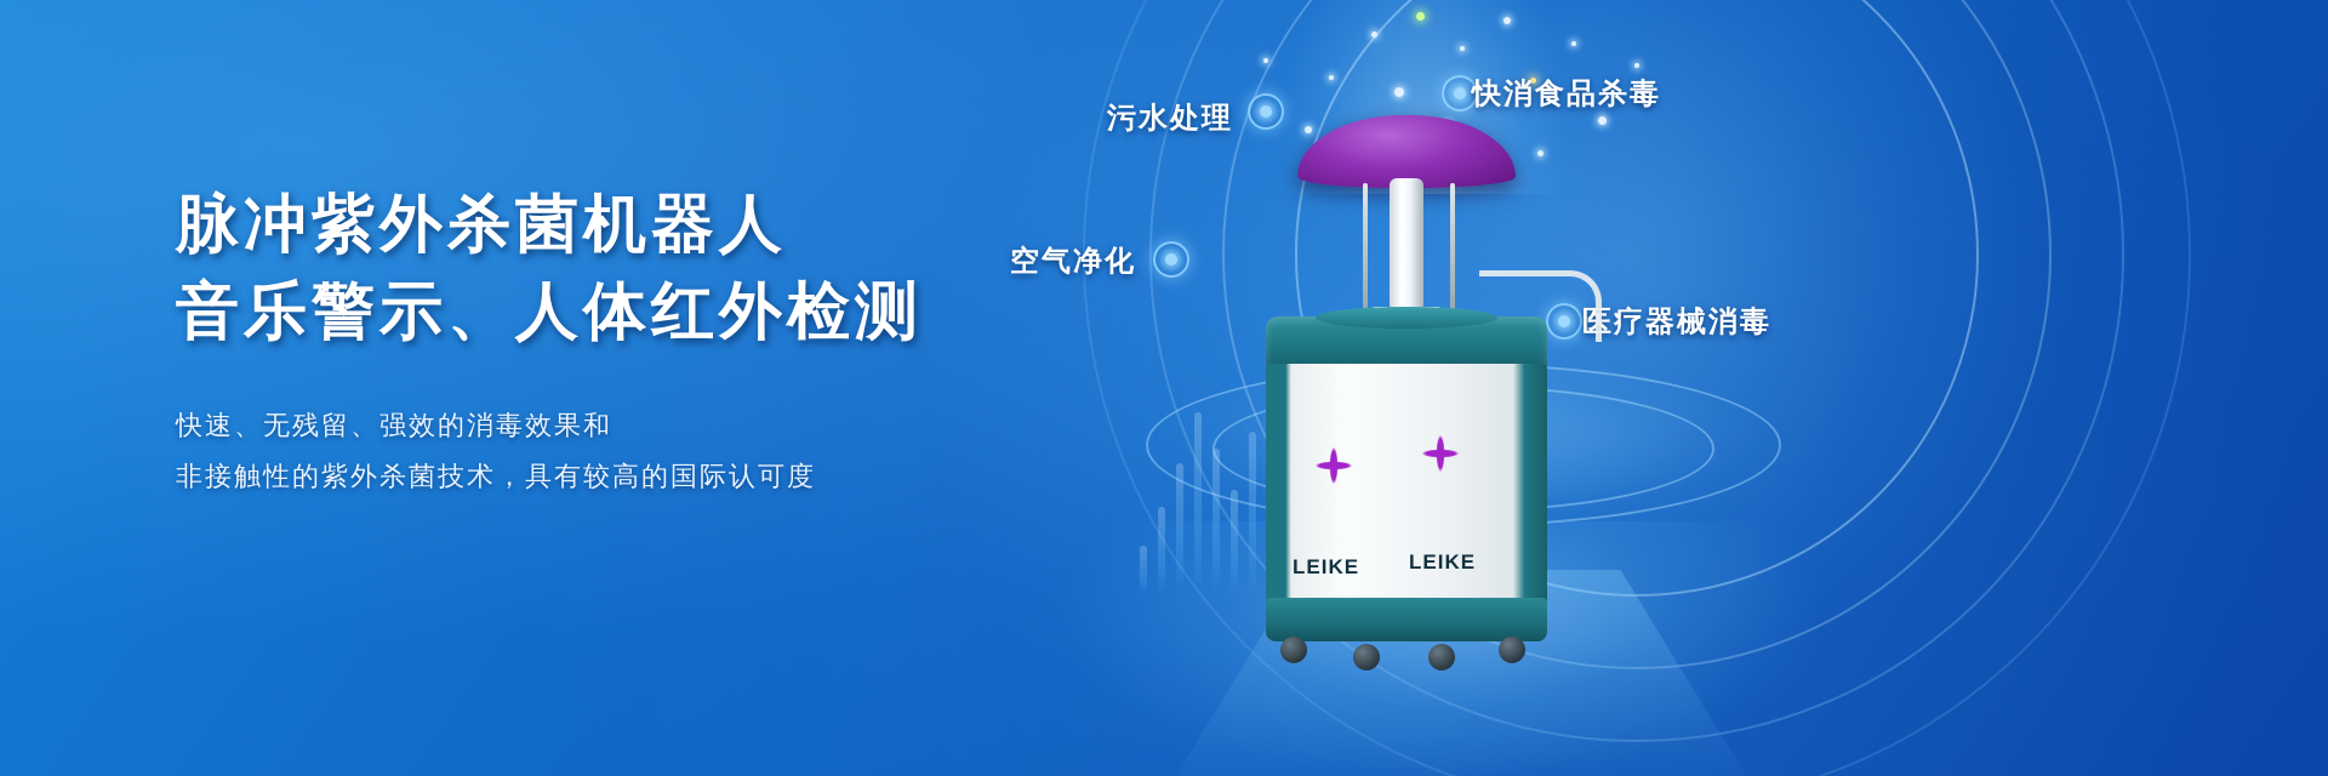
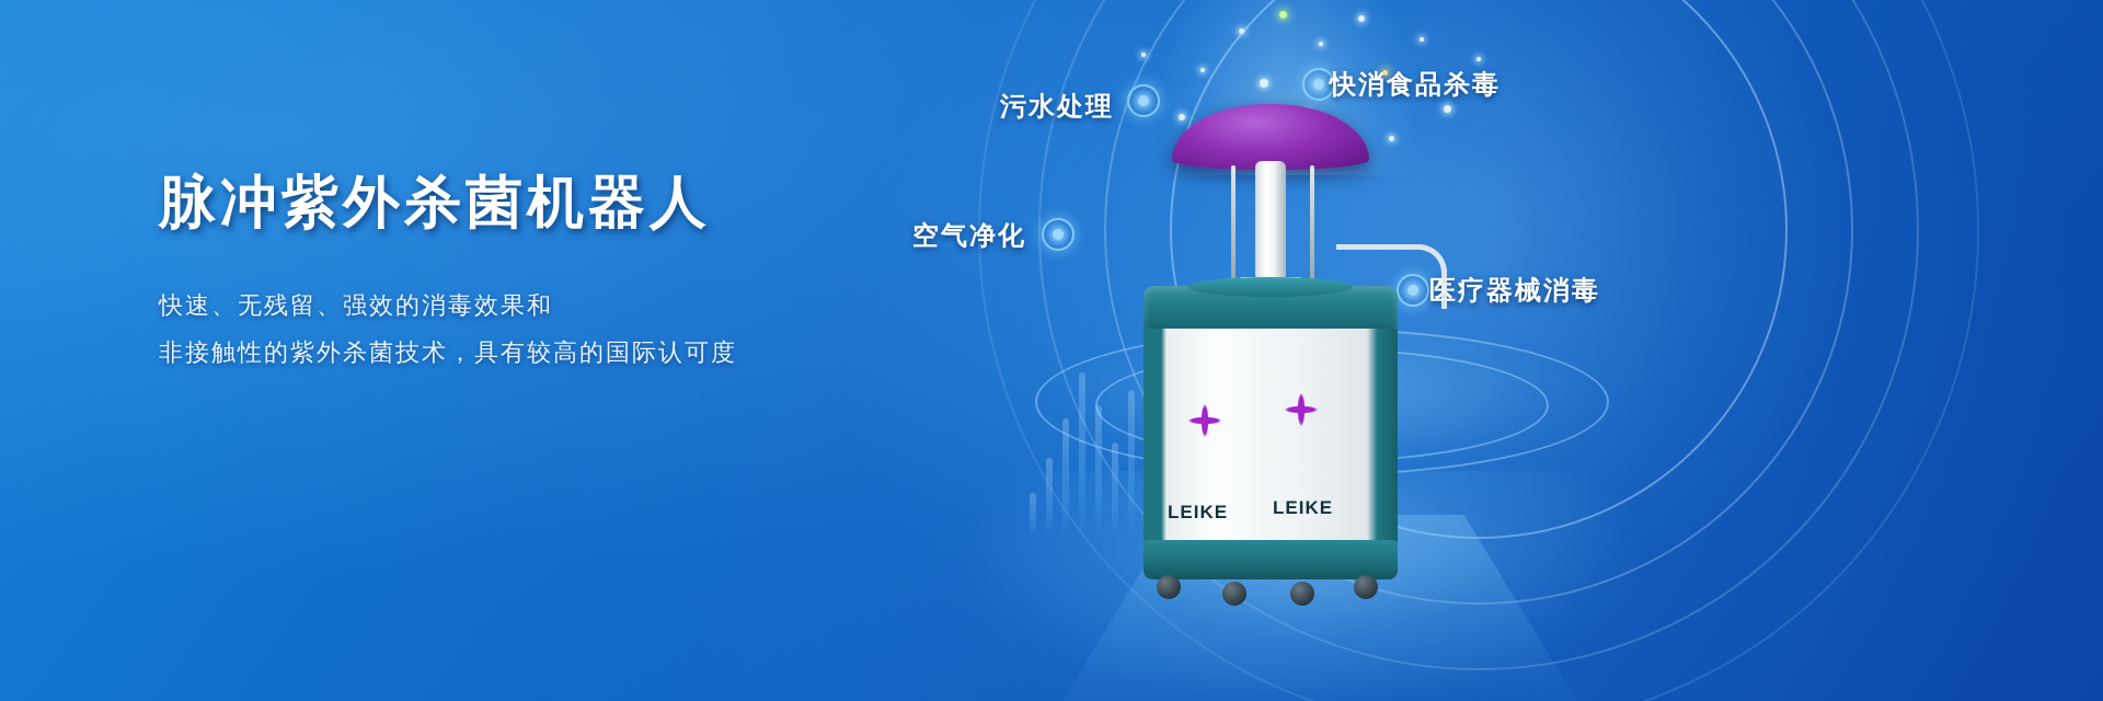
  污水处理
  快消食品杀毒
  空气净化
  医疗器械消毒
  LEIKE
  LEIKE
  脉冲紫外杀菌机器人
- 音乐警示、人体红外检测
  快速、无残留、强效的消毒效果和
  非接触性的紫外杀菌技术，具有较高的国际认可度
